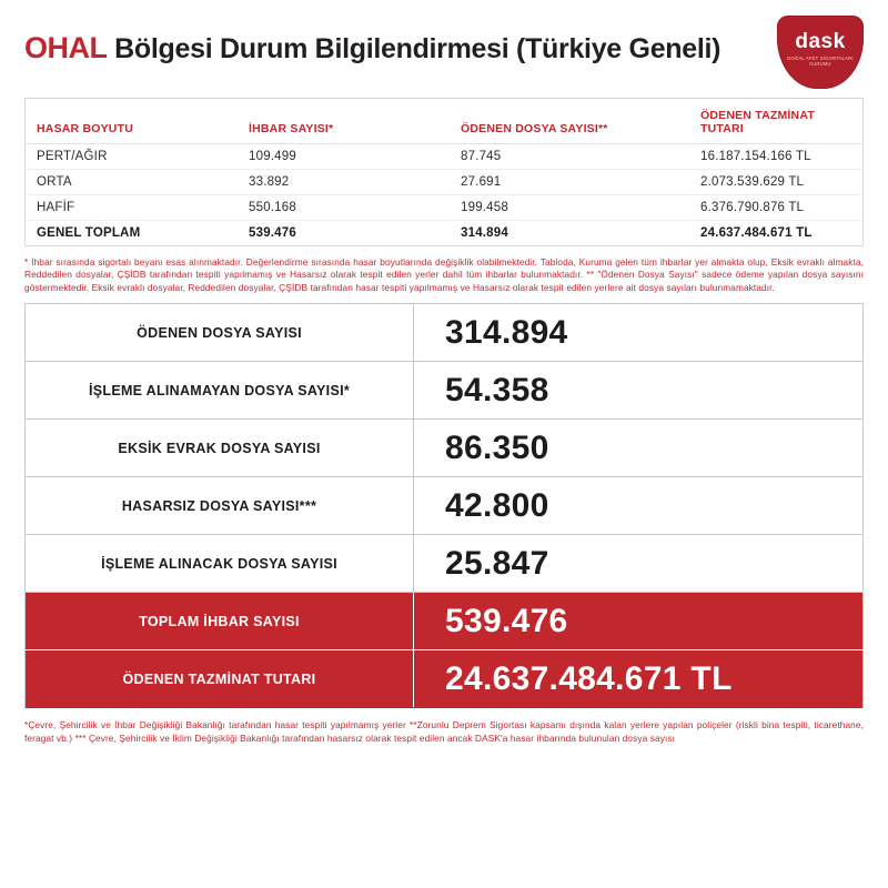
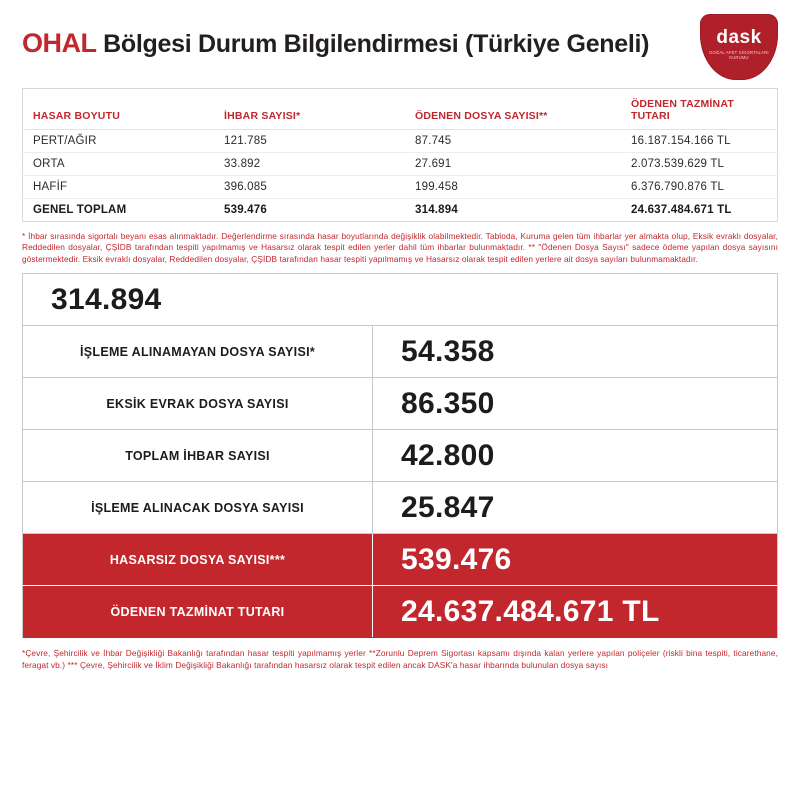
  OHAL Bölgesi Durum Bilgilendirmesi (Türkiye Geneli)
  dask
  HASAR BOYUTU	İHBAR SAYISI*	ÖDENEN DOSYA SAYISI**	ÖDENEN TAZMİNAT TUTARI
- PERT/AĞIR	109.499	87.745	16.187.154.166 TL
+ PERT/AĞIR	121.785	87.745	16.187.154.166 TL
  ORTA	33.892	27.691	2.073.539.629 TL
- HAFİF	550.168	199.458	6.376.790.876 TL
+ HAFİF	396.085	199.458	6.376.790.876 TL
  GENEL TOPLAM	539.476	314.894	24.637.484.671 TL
- * İhbar sırasında sigortalı beyanı esas alınmaktadır. Değerlendirme sırasında hasar boyutlarında değişiklik olabilmektedir. Tabloda, Kuruma gelen tüm ihbarlar yer almakta olup, Eksik evraklı almakta, Reddedilen dosyalar, ÇŞİDB tarafından tespiti yapılmamış ve Hasarsız olarak tespit edilen yerler dahil tüm ihbarlar bulunmaktadır. ** "Ödenen Dosya Sayısı" sadece ödeme yapılan dosya sayısını göstermektedir. Eksik evraklı dosyalar, Reddedilen dosyalar, ÇŞİDB tarafından hasar tespiti yapılmamış ve Hasarsız olarak tespit edilen yerlere ait dosya sayıları bulunmamaktadır.
+ * İhbar sırasında sigortalı beyanı esas alınmaktadır. Değerlendirme sırasında hasar boyutlarında değişiklik olabilmektedir. Tabloda, Kuruma gelen tüm ihbarlar yer almakta olup, Eksik evraklı dosyalar, Reddedilen dosyalar, ÇŞİDB tarafından tespiti yapılmamış ve Hasarsız olarak tespit edilen yerler dahil tüm ihbarlar bulunmaktadır. ** "Ödenen Dosya Sayısı" sadece ödeme yapılan dosya sayısını göstermektedir. Eksik evraklı dosyalar, Reddedilen dosyalar, ÇŞİDB tarafından hasar tespiti yapılmamış ve Hasarsız olarak tespit edilen yerlere ait dosya sayıları bulunmamaktadır.
- ÖDENEN DOSYA SAYISI
  314.894
  İŞLEME ALINAMAYAN DOSYA SAYISI*
  54.358
  EKSİK EVRAK DOSYA SAYISI
  86.350
- HASARSIZ DOSYA SAYISI***
+ TOPLAM İHBAR SAYISI
  42.800
  İŞLEME ALINACAK DOSYA SAYISI
  25.847
- TOPLAM İHBAR SAYISI
+ HASARSIZ DOSYA SAYISI***
  539.476
  ÖDENEN TAZMİNAT TUTARI
  24.637.484.671 TL
  *Çevre, Şehircilik ve İhbar Değişikliği Bakanlığı tarafından hasar tespiti yapılmamış yerler **Zorunlu Deprem Sigortası kapsamı dışında kalan yerlere yapılan poliçeler (riskli bina tespiti, ticarethane, feragat vb.) *** Çevre, Şehircilik ve İklim Değişikliği Bakanlığı tarafından hasarsız olarak tespit edilen ancak DASK'a hasar ihbarında bulunulan dosya sayısı
